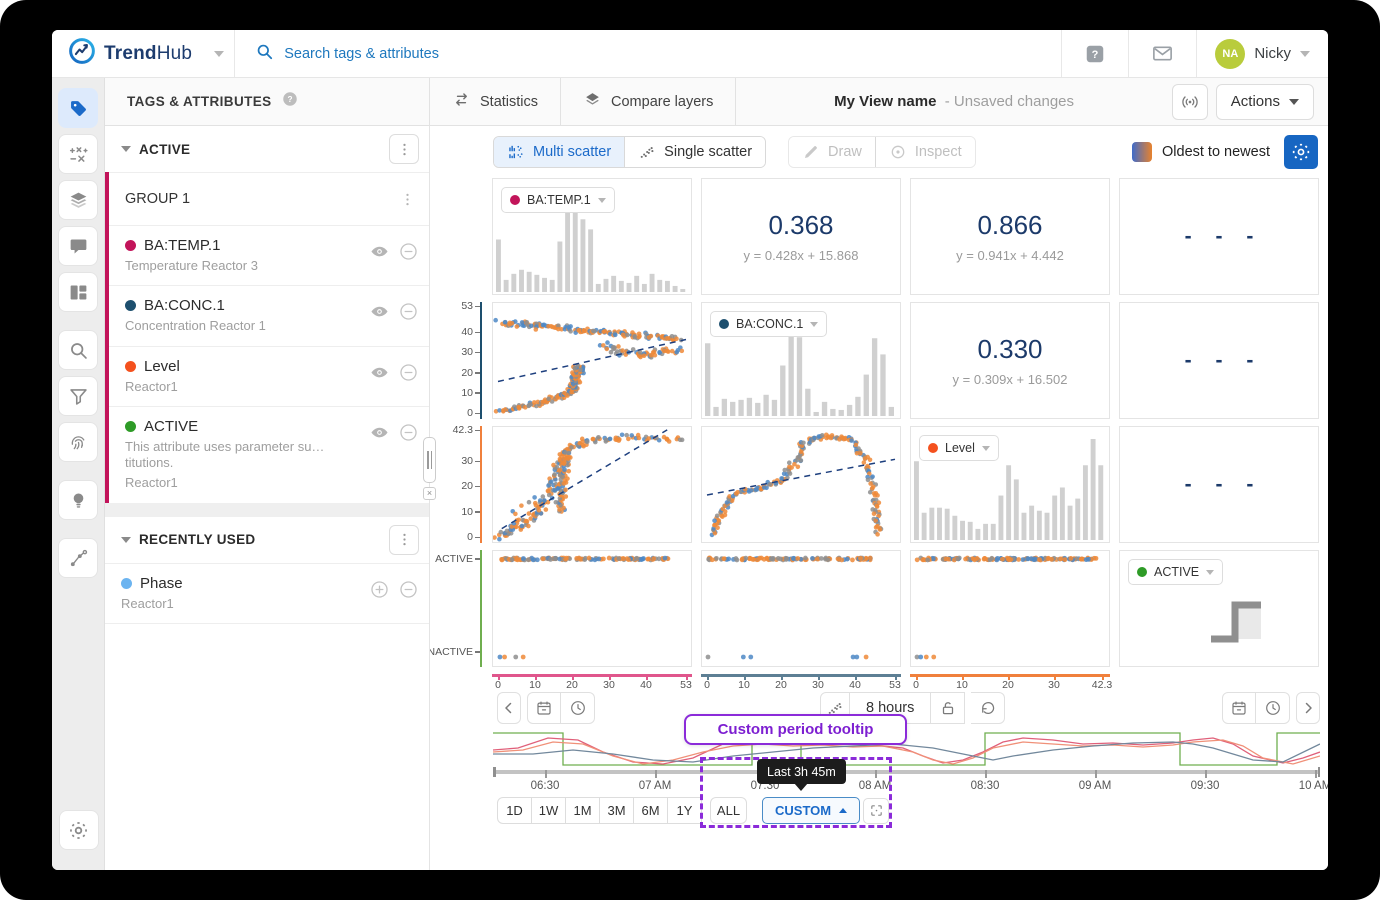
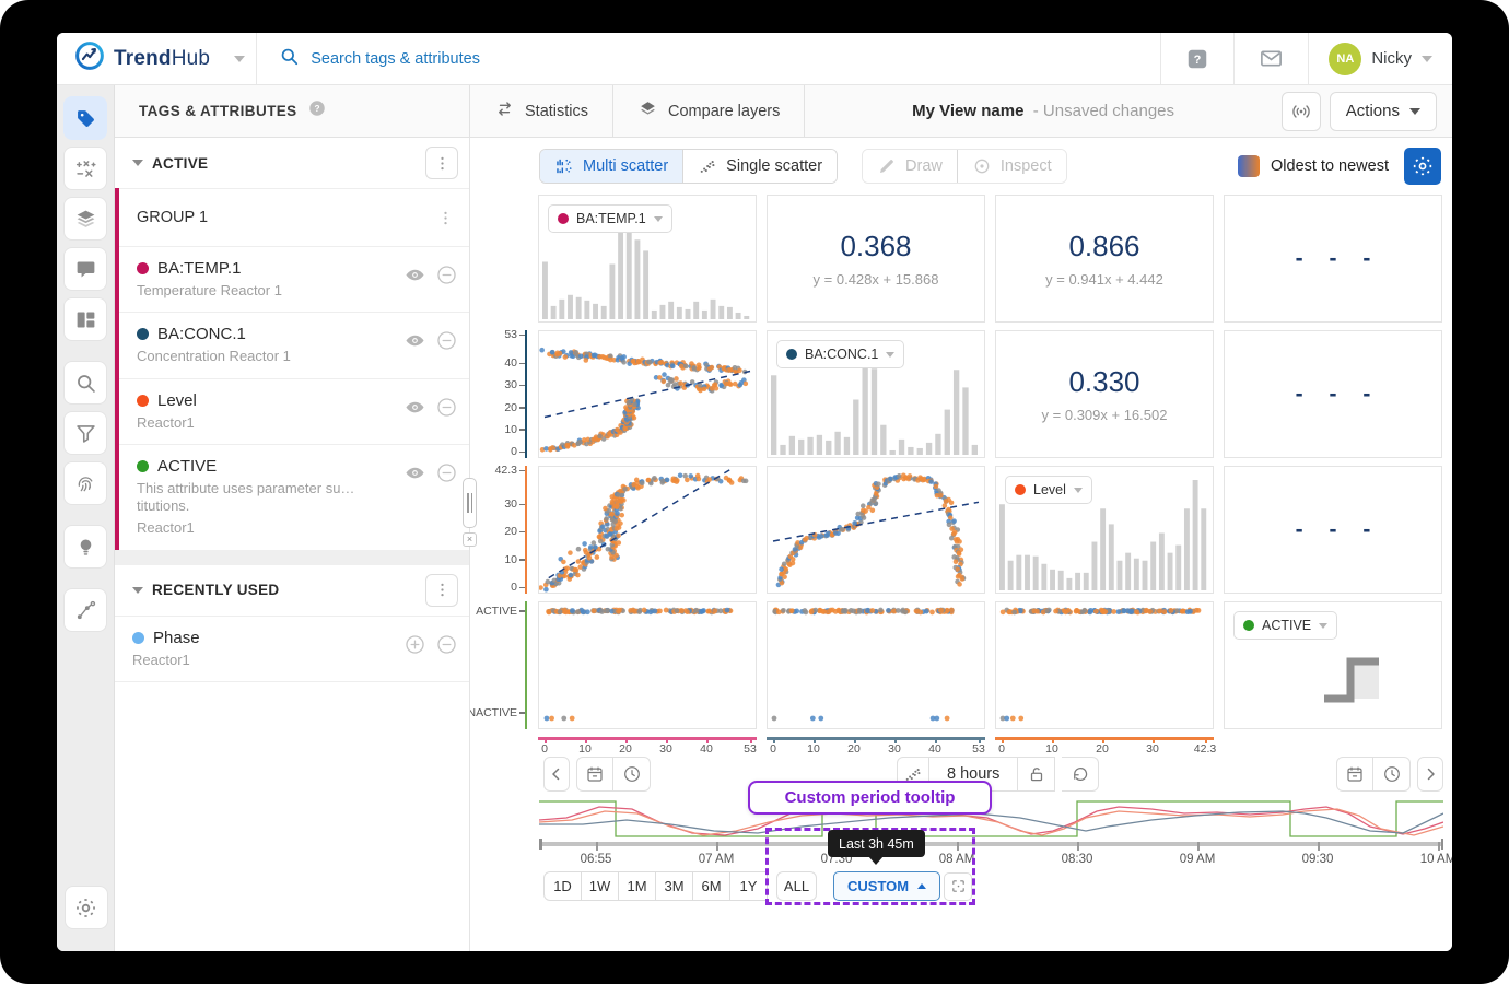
  TrendHub
  Search tags & attributes
  ?
  NA
  Nicky
  TAGS & ATTRIBUTES
  ?
  Statistics
  Compare layers
  My View name - Unsaved changes
  Actions
  ACTIVE
  GROUP 1
  BA:TEMP.1
- Temperature Reactor 3
+ Temperature Reactor 1
  BA:CONC.1
  Concentration Reactor 1
  Level
  Reactor1
  ACTIVE
  This attribute uses parameter su… titutions.
  Reactor1
  RECENTLY USED
  Phase
  Reactor1
  Multi scatter
  Single scatter
  Draw
  Inspect
  Oldest to newest
  BA:TEMP.1
  0.368
  y = 0.428x + 15.868
  0.866
  y = 0.941x + 4.442
  - - -
  53
  40
  30
  20
  10
  0
  BA:CONC.1
  0.330
  y = 0.309x + 16.502
  - - -
  42.3
  30
  20
  10
  0
  Level
  - - -
  ACTIVE
  NACTIVE
  ACTIVE
  0
  10
  20
  30
  40
  53
  0
  10
  20
  30
  40
  53
  0
  10
  20
  30
  42.3
  8 hours
- 06:30
+ 06:55
  07 AM
  07:30
  08 AM
  08:30
  09 AM
  09:30
  10 AM
  1D
  1W
  1M
  3M
  6M
  1Y
  ALL
  CUSTOM
  Custom period tooltip
  Last 3h 45m
  ×
